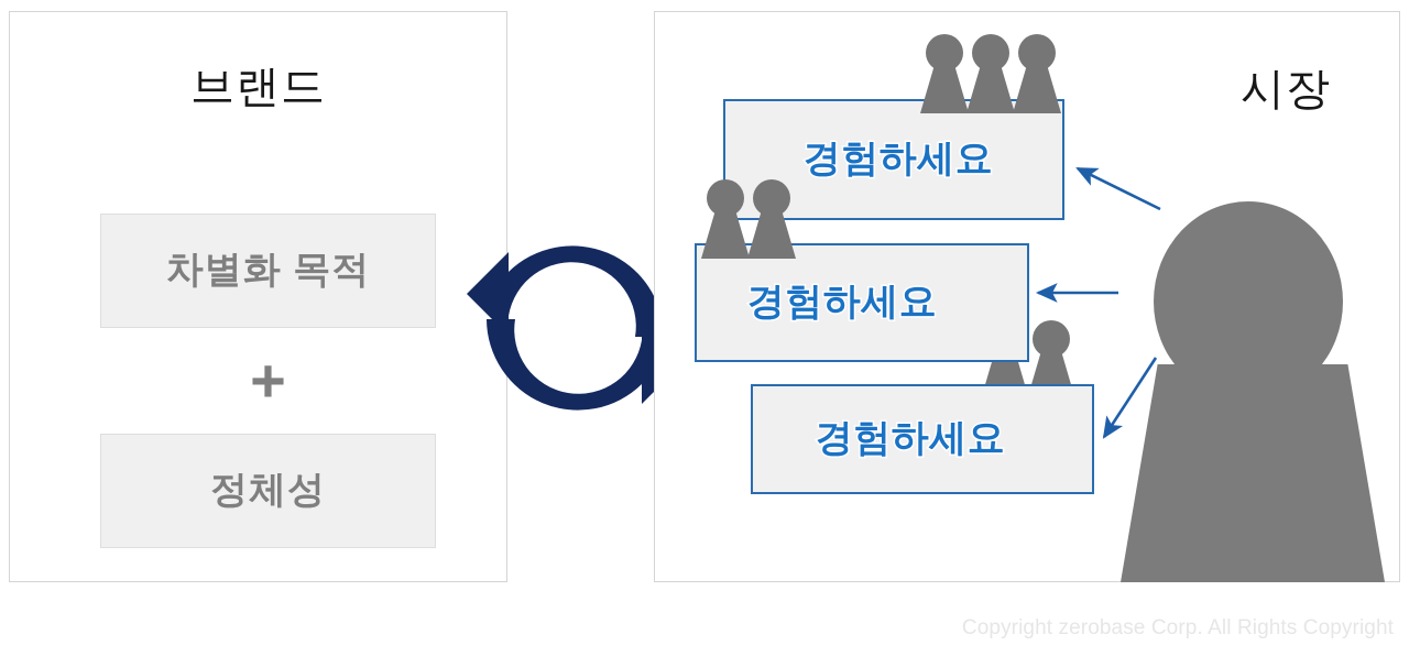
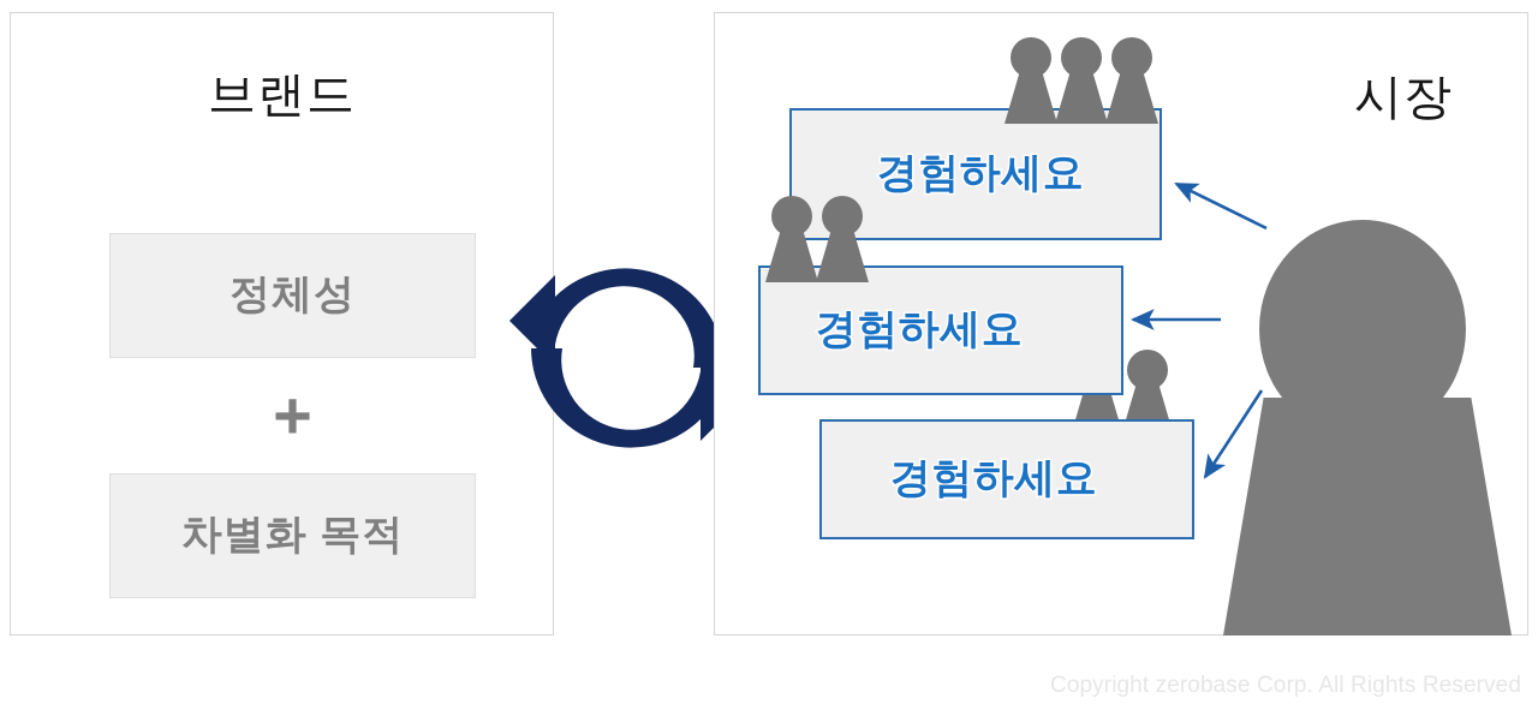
  브랜드
- 차별화 목적
+ 정체성
  +
- 정체성
+ 차별화 목적
  시장
  경험하세요
  경험하세요
  경험하세요
- Copyright zerobase Corp. All Rights Copyright
+ Copyright zerobase Corp. All Rights Reserved
